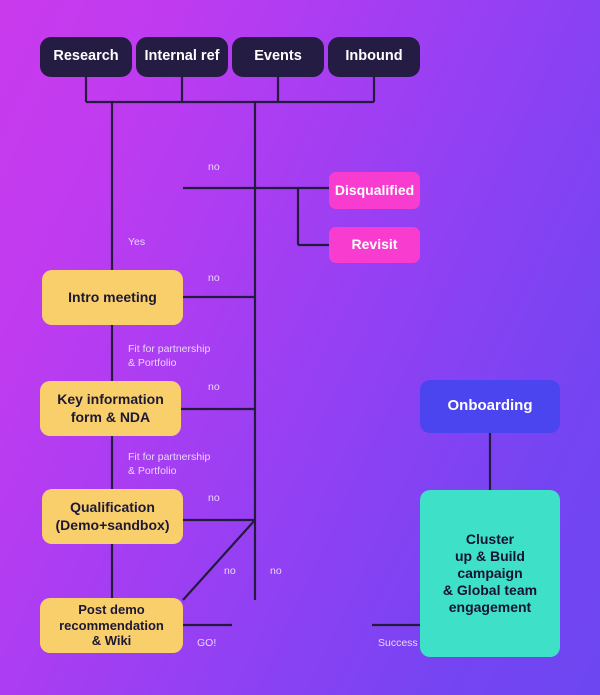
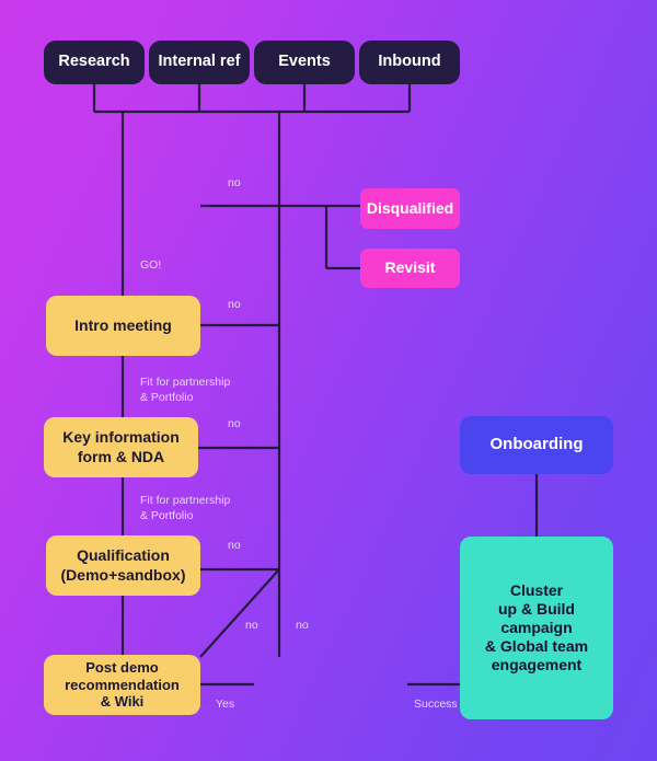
  Research
  Internal ref
  Events
  Inbound
  Intro meeting
  Key information
  form & NDA
  Qualification
  (Demo+sandbox)
  Post demo
  recommendation
  & Wiki
  Disqualified
  Revisit
  Cluster
  up & Build
  campaign
  & Global team
  engagement
  Onboarding
  no
- Yes
+ GO!
  no
  Fit for partnership
  & Portfolio
  no
  Fit for partnership
  & Portfolio
  no
  no
  no
- GO!
+ Yes
  Success
